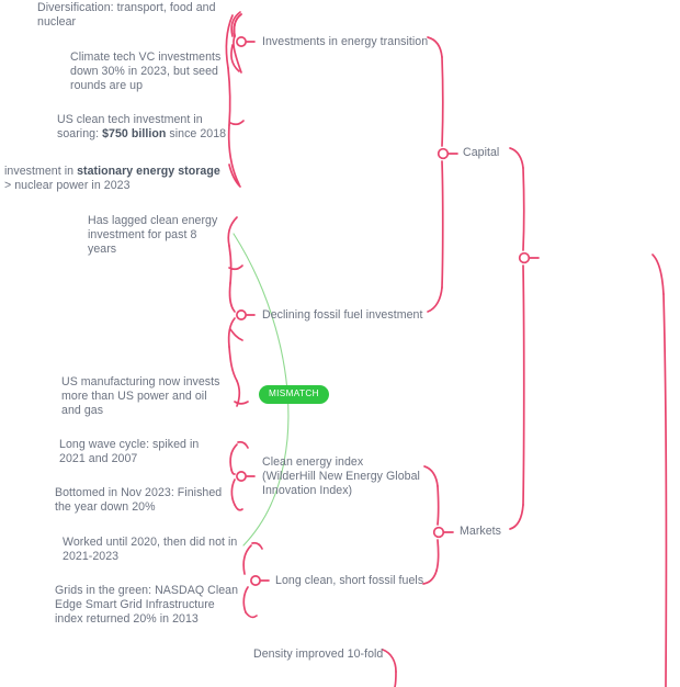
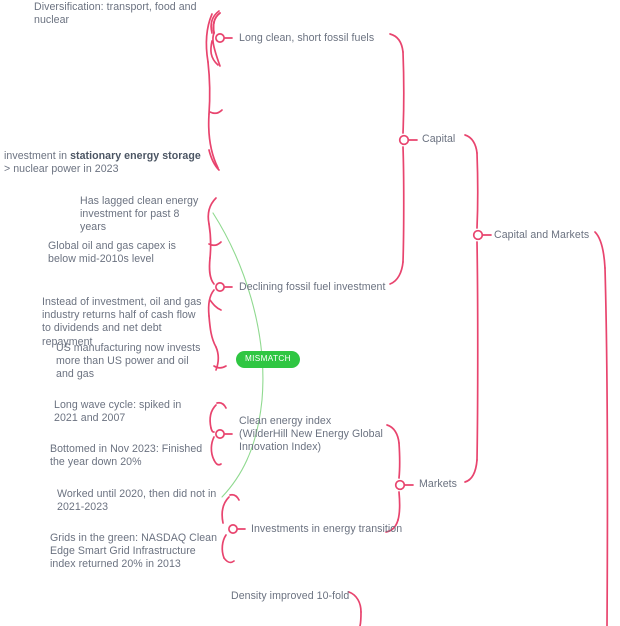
  Diversification: transport, food and nuclear
- Climate tech VC investments down 30% in 2023, but seed rounds are up
- US clean tech investment in soaring: $750 billion since 2018
  investment in stationary energy storage
  > nuclear power in 2023
  Has lagged clean energy investment for past 8 years
+ Global oil and gas capex is below mid-2010s level
+ Instead of investment, oil and gas industry returns half of cash flow to dividends and net debt repayment
  US manufacturing now invests more than US power and oil and gas
  Long wave cycle: spiked in 2021 and 2007
  Bottomed in Nov 2023: Finished the year down 20%
  Worked until 2020, then did not in 2021-2023
  Grids in the green: NASDAQ Clean Edge Smart Grid Infrastructure index returned 20% in 2013
  Density improved 10-fold
- Investments in energy transition
+ Long clean, short fossil fuels
  Declining fossil fuel investment
  Clean energy index
  (WilderHill New Energy Global
  Innovation Index)
- Long clean, short fossil fuels
+ Investments in energy transition
  Capital
  Markets
+ Capital and Markets
  MISMATCH
